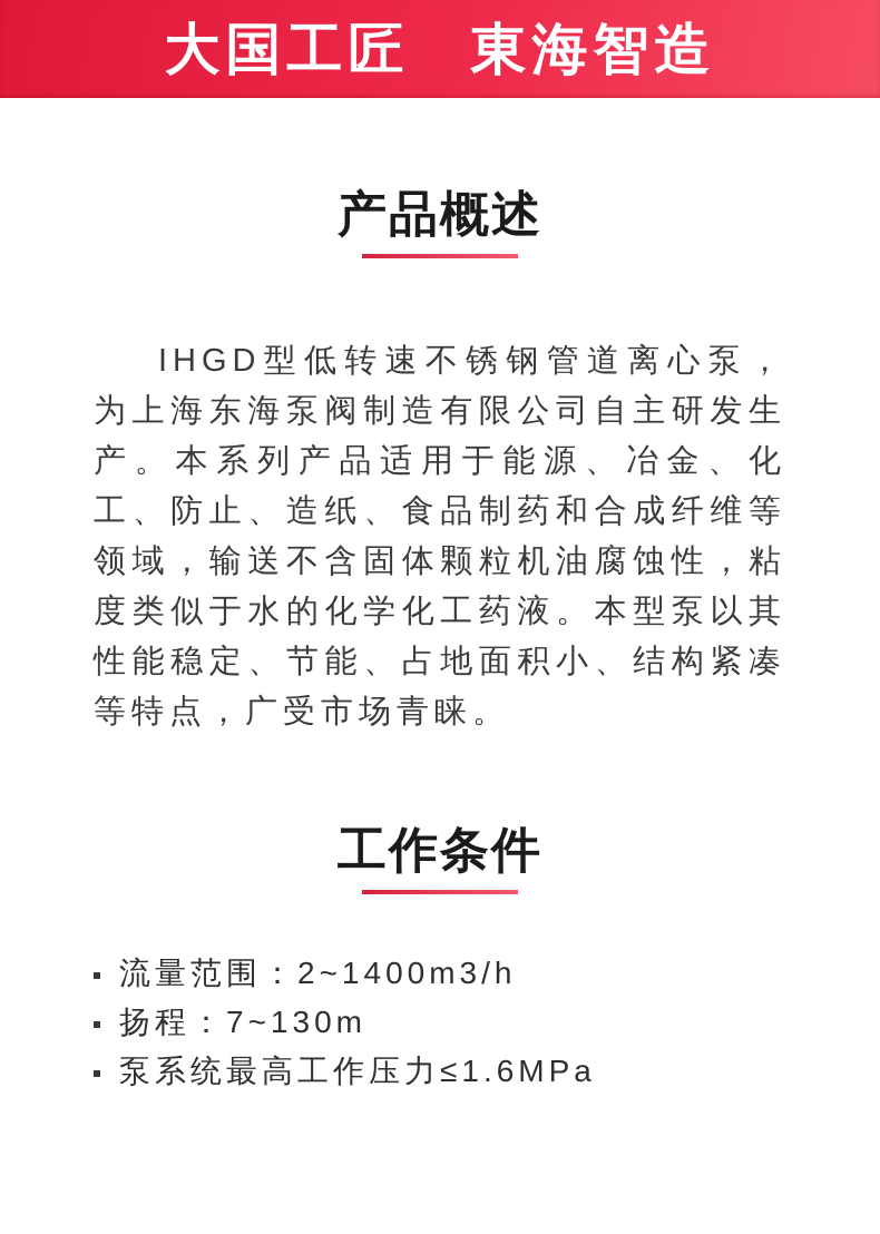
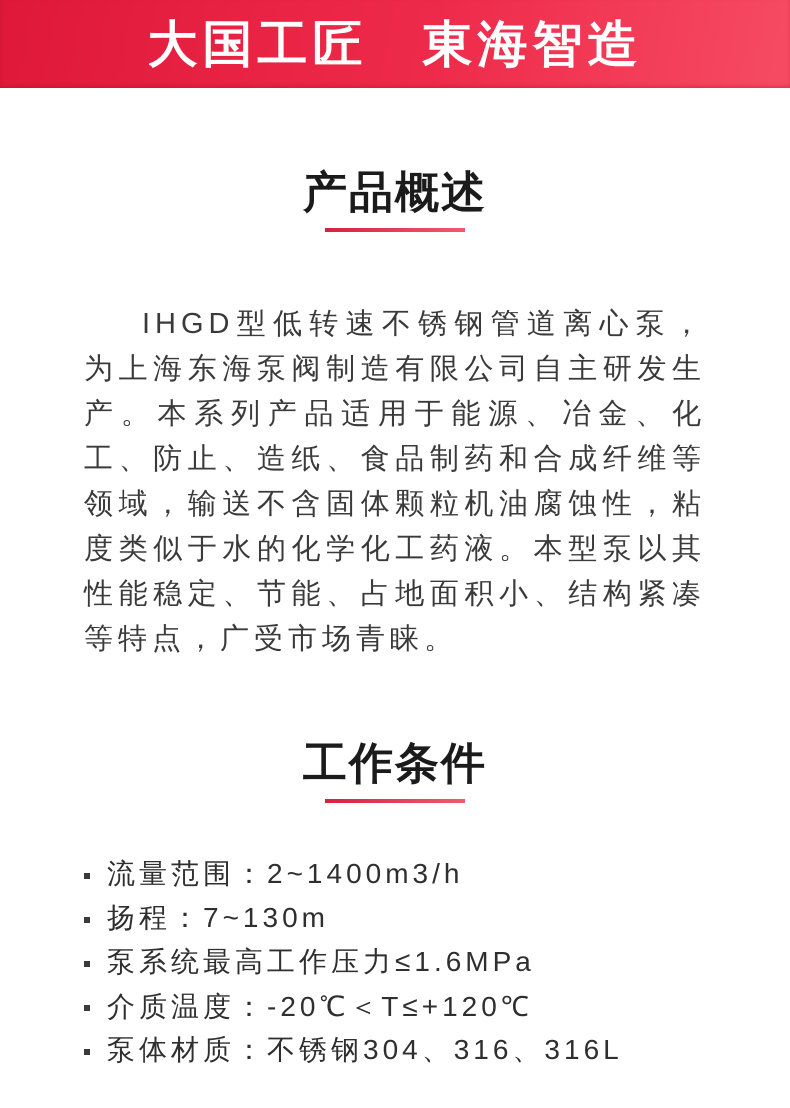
  大国工匠 東海智造
  产品概述
  IHGD型低转速不锈钢管道离心泵，为上海东海泵阀制造有限公司自主研发生产。本系列产品适用于能源、冶金、化工、防止、造纸、食品制药和合成纤维等领域，输送不含固体颗粒机油腐蚀性，粘度类似于水的化学化工药液。本型泵以其性能稳定、节能、占地面积小、结构紧凑等特点，广受市场青睐。
  工作条件
  流量范围：2~1400m3/h
  扬程：7~130m
  泵系统最高工作压力≤1.6MPa
+ 介质温度：-20℃＜T≤+120℃
+ 泵体材质：不锈钢304、316、316L
